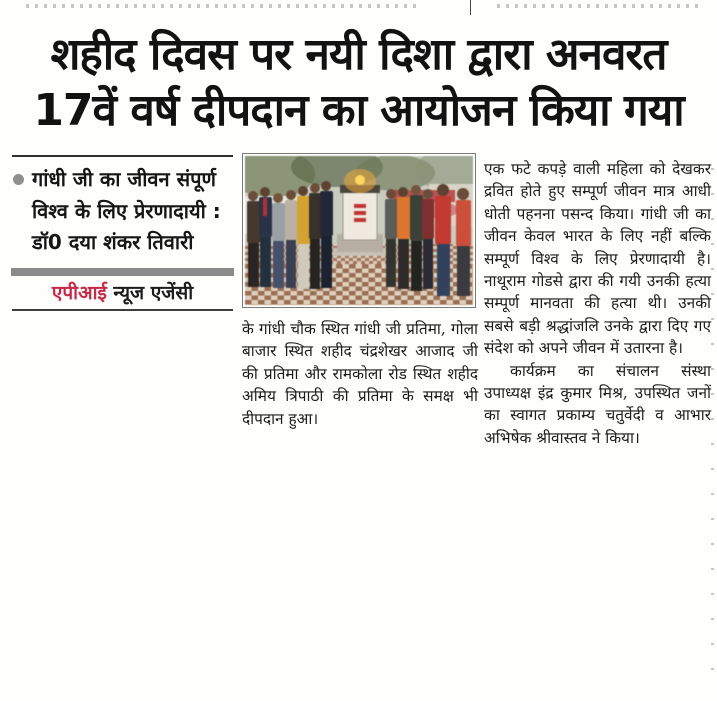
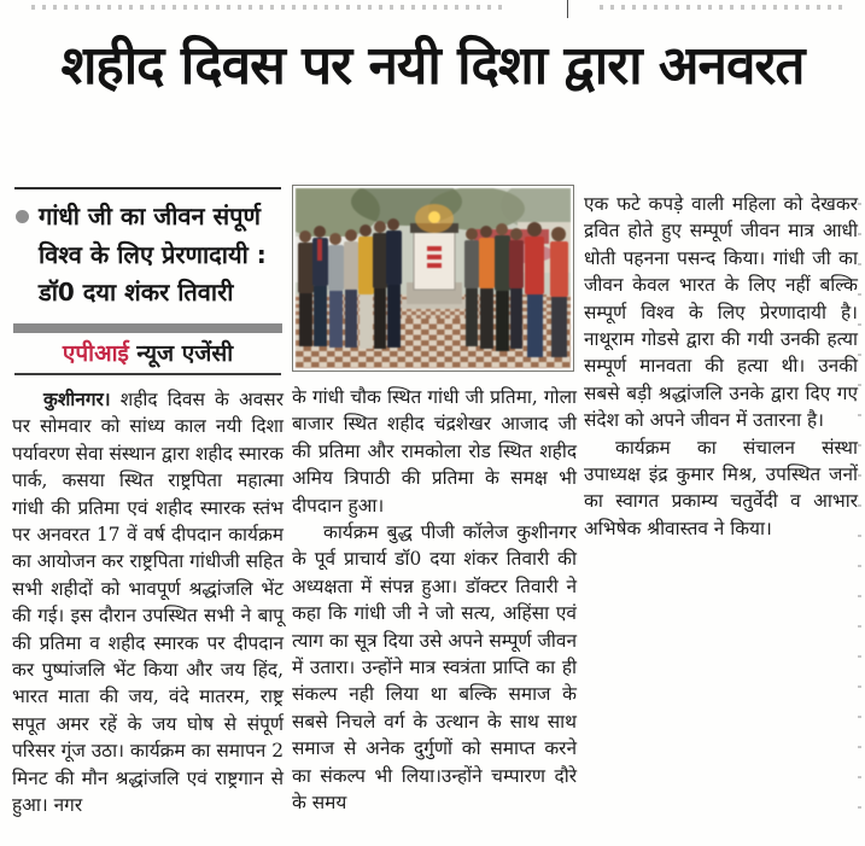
  शहीद दिवस पर नयी दिशा द्वारा अनवरत
- 17वें वर्ष दीपदान का आयोजन किया गया
  गांधी जी का जीवन संपूर्ण विश्व के लिए प्रेरणादायी : डॉ0 दया शंकर तिवारी
  एपीआई न्यूज एजेंसी
+ कुशीनगर। शहीद दिवस के अवसर पर सोमवार को सांध्य काल नयी दिशा पर्यावरण सेवा संस्थान द्वारा शहीद स्मारक पार्क, कसया स्थित राष्ट्रपिता महात्मा गांधी की प्रतिमा एवं शहीद स्मारक स्तंभ पर अनवरत 17 वें वर्ष दीपदान कार्यक्रम का आयोजन कर राष्ट्रपिता गांधीजी सहित सभी शहीदों को भावपूर्ण श्रद्धांजलि भेंट की गई। इस दौरान उपस्थित सभी ने बापू की प्रतिमा व शहीद स्मारक पर दीपदान कर पुष्पांजलि भेंट किया और जय हिंद, भारत माता की जय, वंदे मातरम, राष्ट्र सपूत अमर रहें के जय घोष से संपूर्ण परिसर गूंज उठा। कार्यक्रम का समापन 2 मिनट की मौन श्रद्धांजलि एवं राष्ट्रगान से हुआ। नगर
  के गांधी चौक स्थित गांधी जी प्रतिमा, गोला बाजार स्थित शहीद चंद्रशेखर आजाद जी की प्रतिमा और रामकोला रोड स्थित शहीद अमिय त्रिपाठी की प्रतिमा के समक्ष भी दीपदान हुआ।
+ कार्यक्रम बुद्ध पीजी कॉलेज कुशीनगर के पूर्व प्राचार्य डॉ0 दया शंकर तिवारी की अध्यक्षता में संपन्न हुआ। डॉक्टर तिवारी ने कहा कि गांधी जी ने जो सत्य, अहिंसा एवं त्याग का सूत्र दिया उसे अपने सम्पूर्ण जीवन में उतारा। उन्होंने मात्र स्वत्रंता प्राप्ति का ही संकल्प नही लिया था बल्कि समाज के सबसे निचले वर्ग के उत्थान के साथ साथ समाज से अनेक दुर्गुणों को समाप्त करने का संकल्प भी लिया।उन्होंने चम्पारण दौरे के समय
  एक फटे कपड़े वाली महिला को देखकर द्रवित होते हुए सम्पूर्ण जीवन मात्र आधी धोती पहनना पसन्द किया। गांधी जी का जीवन केवल भारत के लिए नहीं बल्कि सम्पूर्ण विश्व के लिए प्रेरणादायी है। नाथूराम गोडसे द्वारा की गयी उनकी हत्या सम्पूर्ण मानवता की हत्या थी। उनकी सबसे बड़ी श्रद्धांजलि उनके द्वारा दिए गए संदेश को अपने जीवन में उतारना है।
  कार्यक्रम का संचालन संस्था उपाध्यक्ष इंद्र कुमार मिश्र, उपस्थित जनों का स्वागत प्रकाम्य चतुर्वेदी व आभार अभिषेक श्रीवास्तव ने किया।
